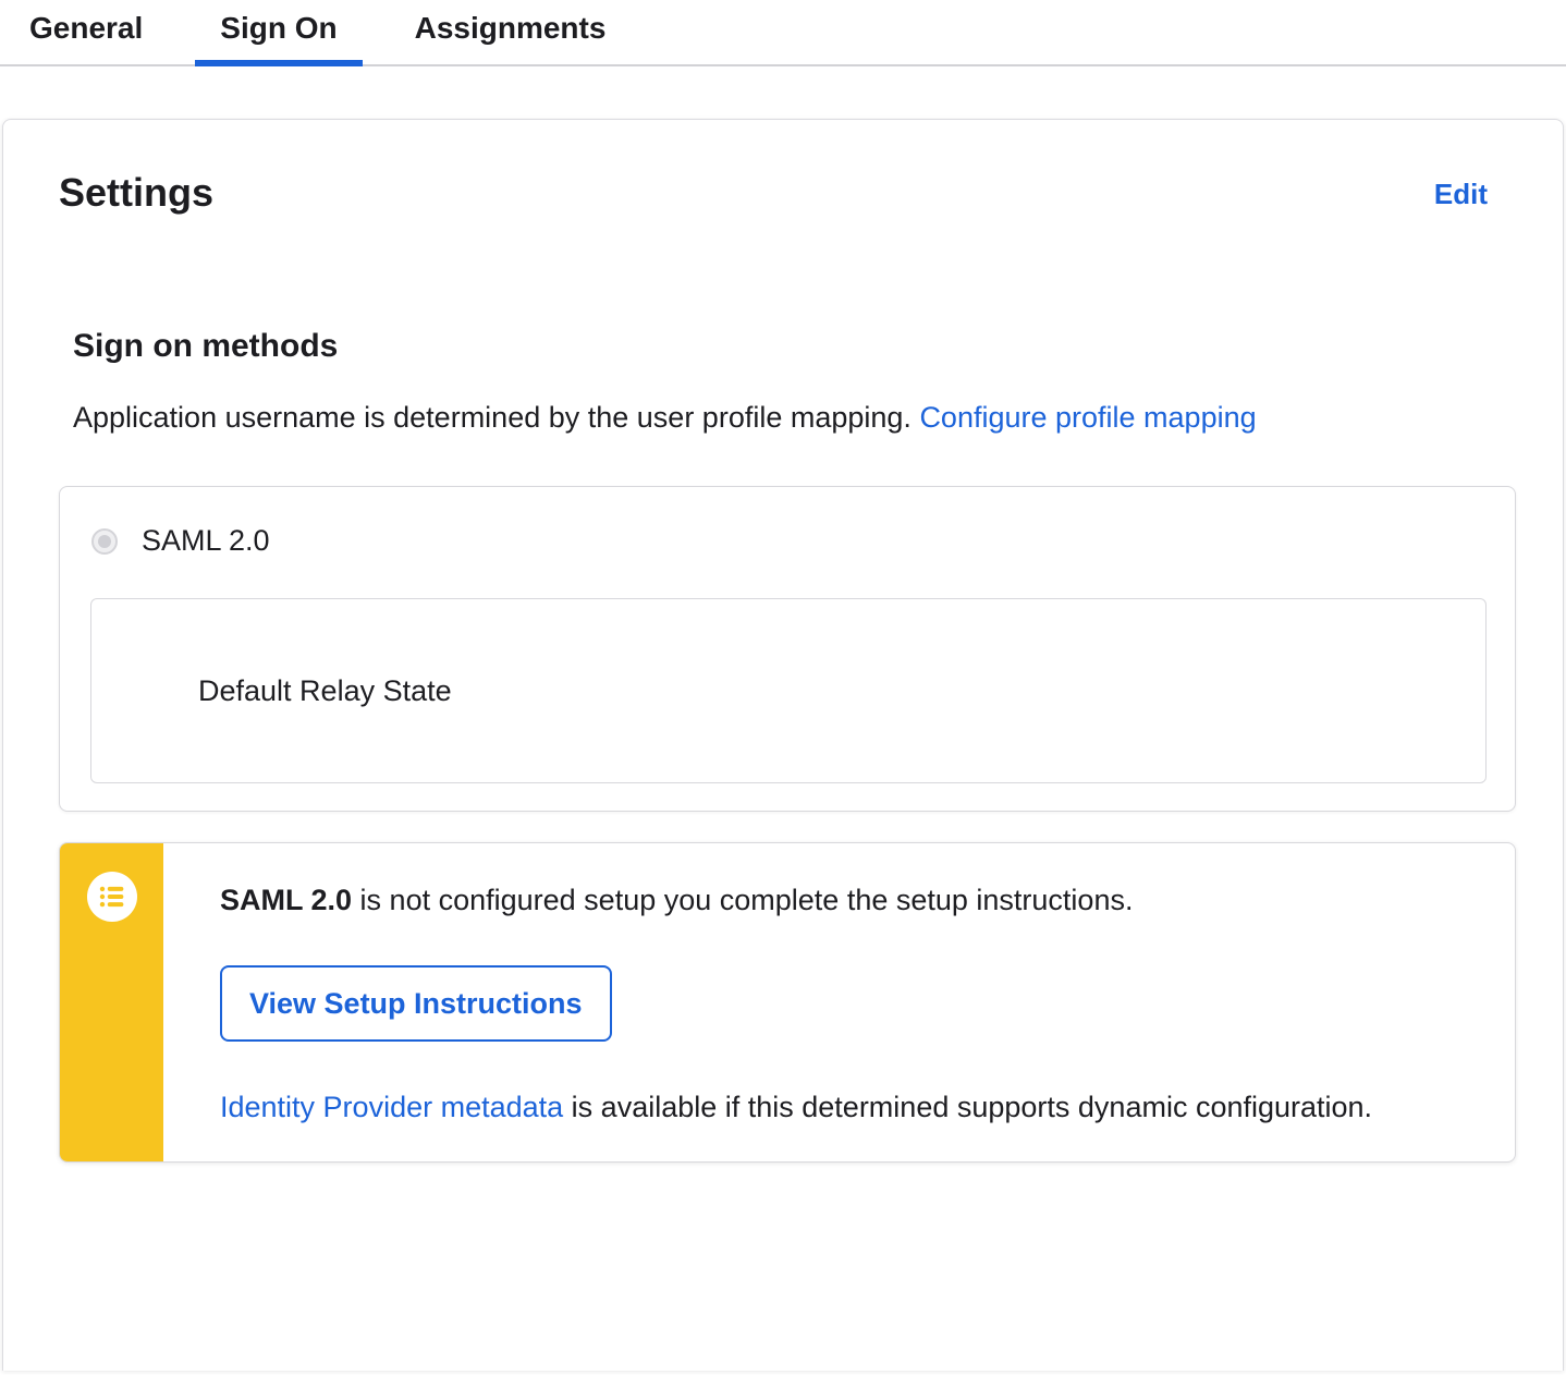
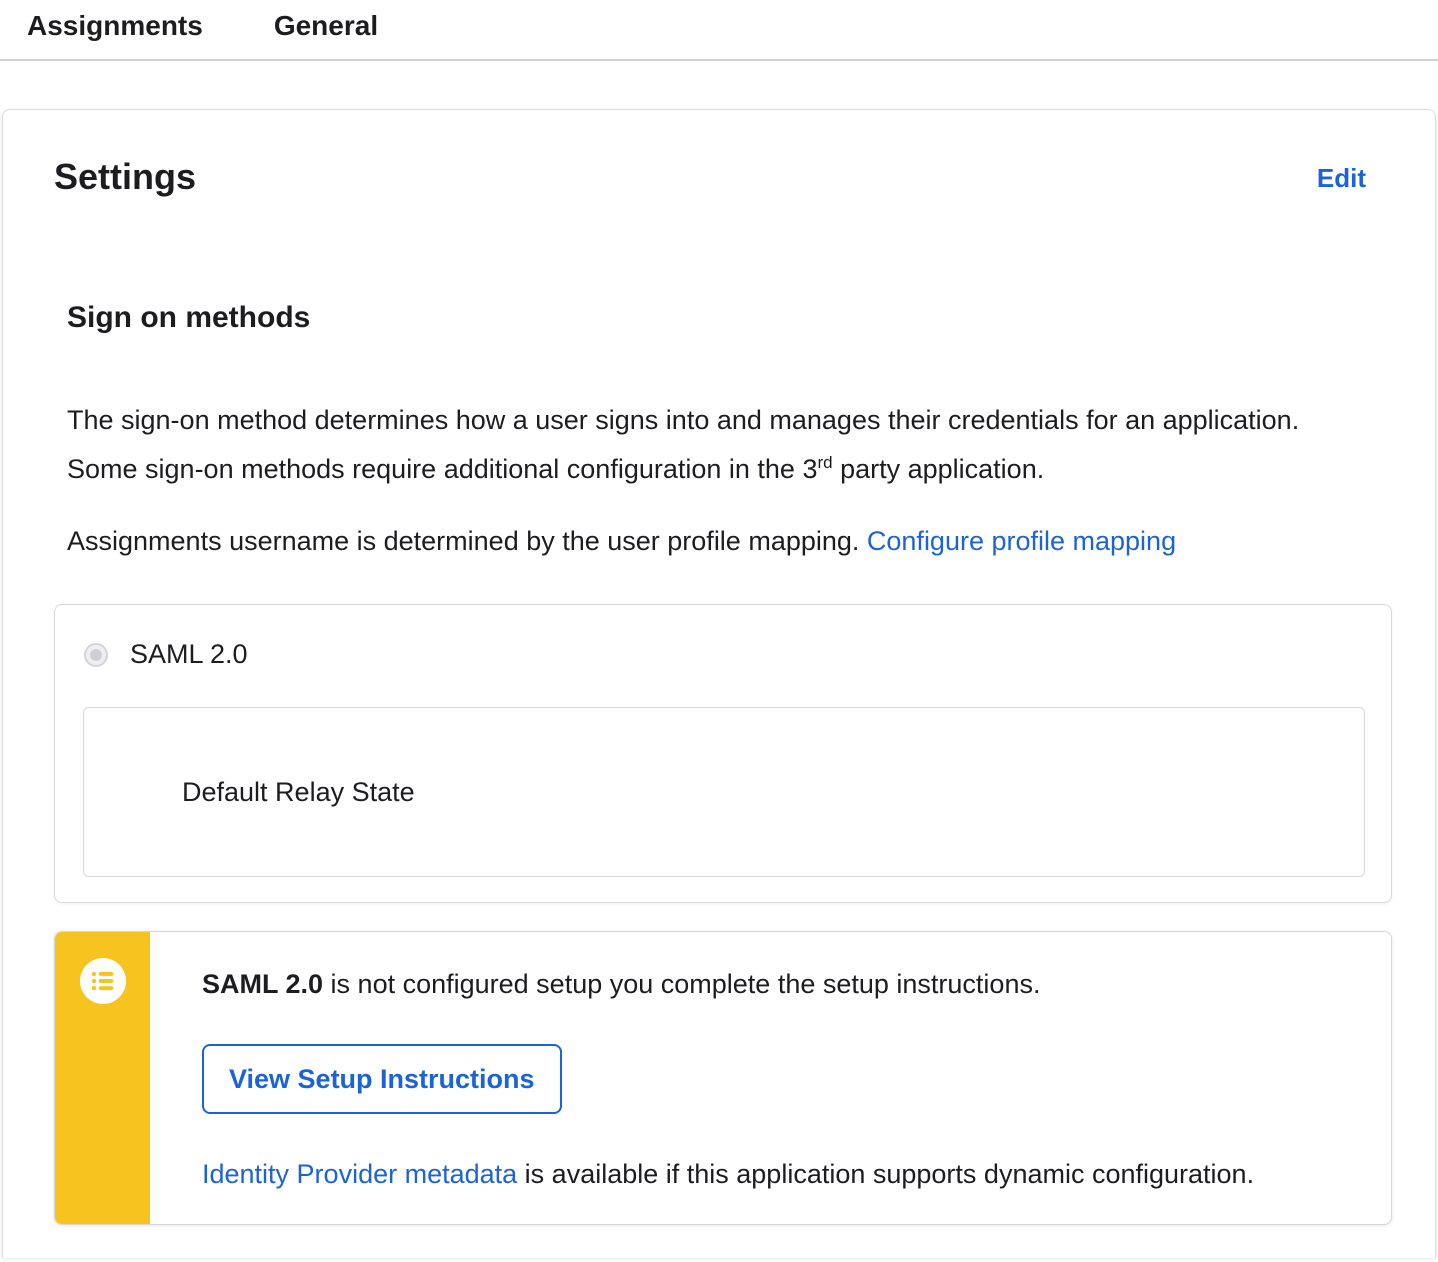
- General
+ Assignments
- Sign On
- Assignments
+ General
  Settings
  Edit
  Sign on methods
+ The sign-on method determines how a user signs into and manages their credentials for an application. Some sign-on methods require additional configuration in the 3rd party application.
- Application username is determined by the user profile mapping. Configure profile mapping
+ Assignments username is determined by the user profile mapping. Configure profile mapping
  SAML 2.0
  Default Relay State
  SAML 2.0 is not configured setup you complete the setup instructions.
  View Setup Instructions
- Identity Provider metadata is available if this determined supports dynamic configuration.
+ Identity Provider metadata is available if this application supports dynamic configuration.
